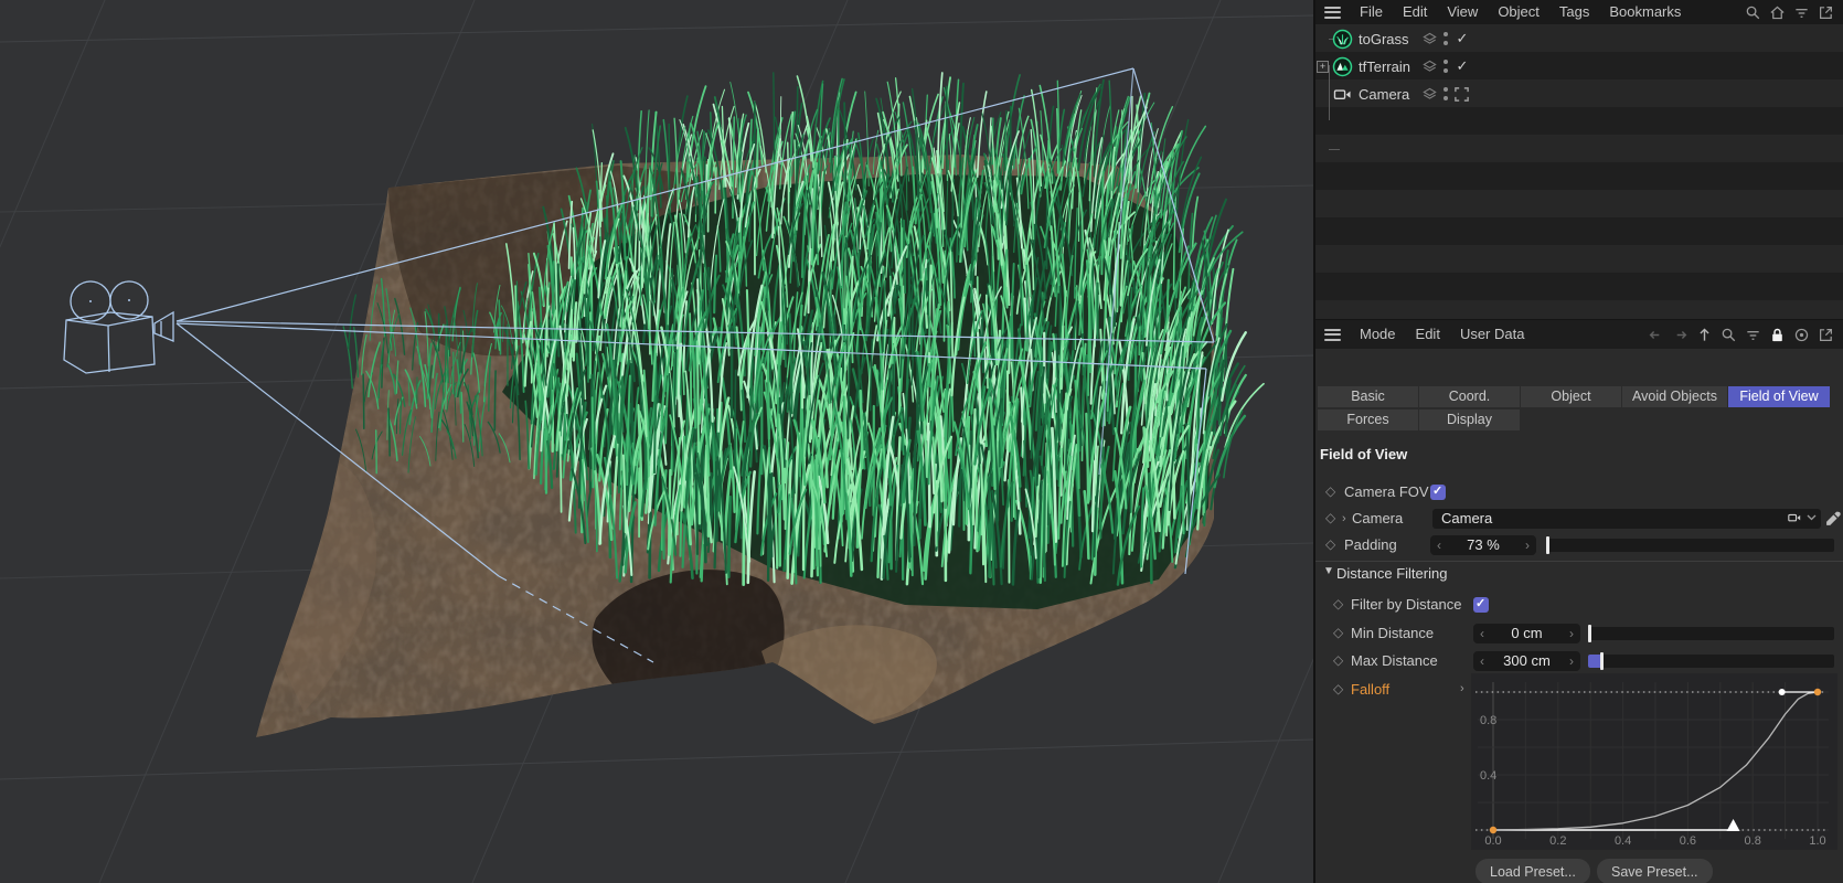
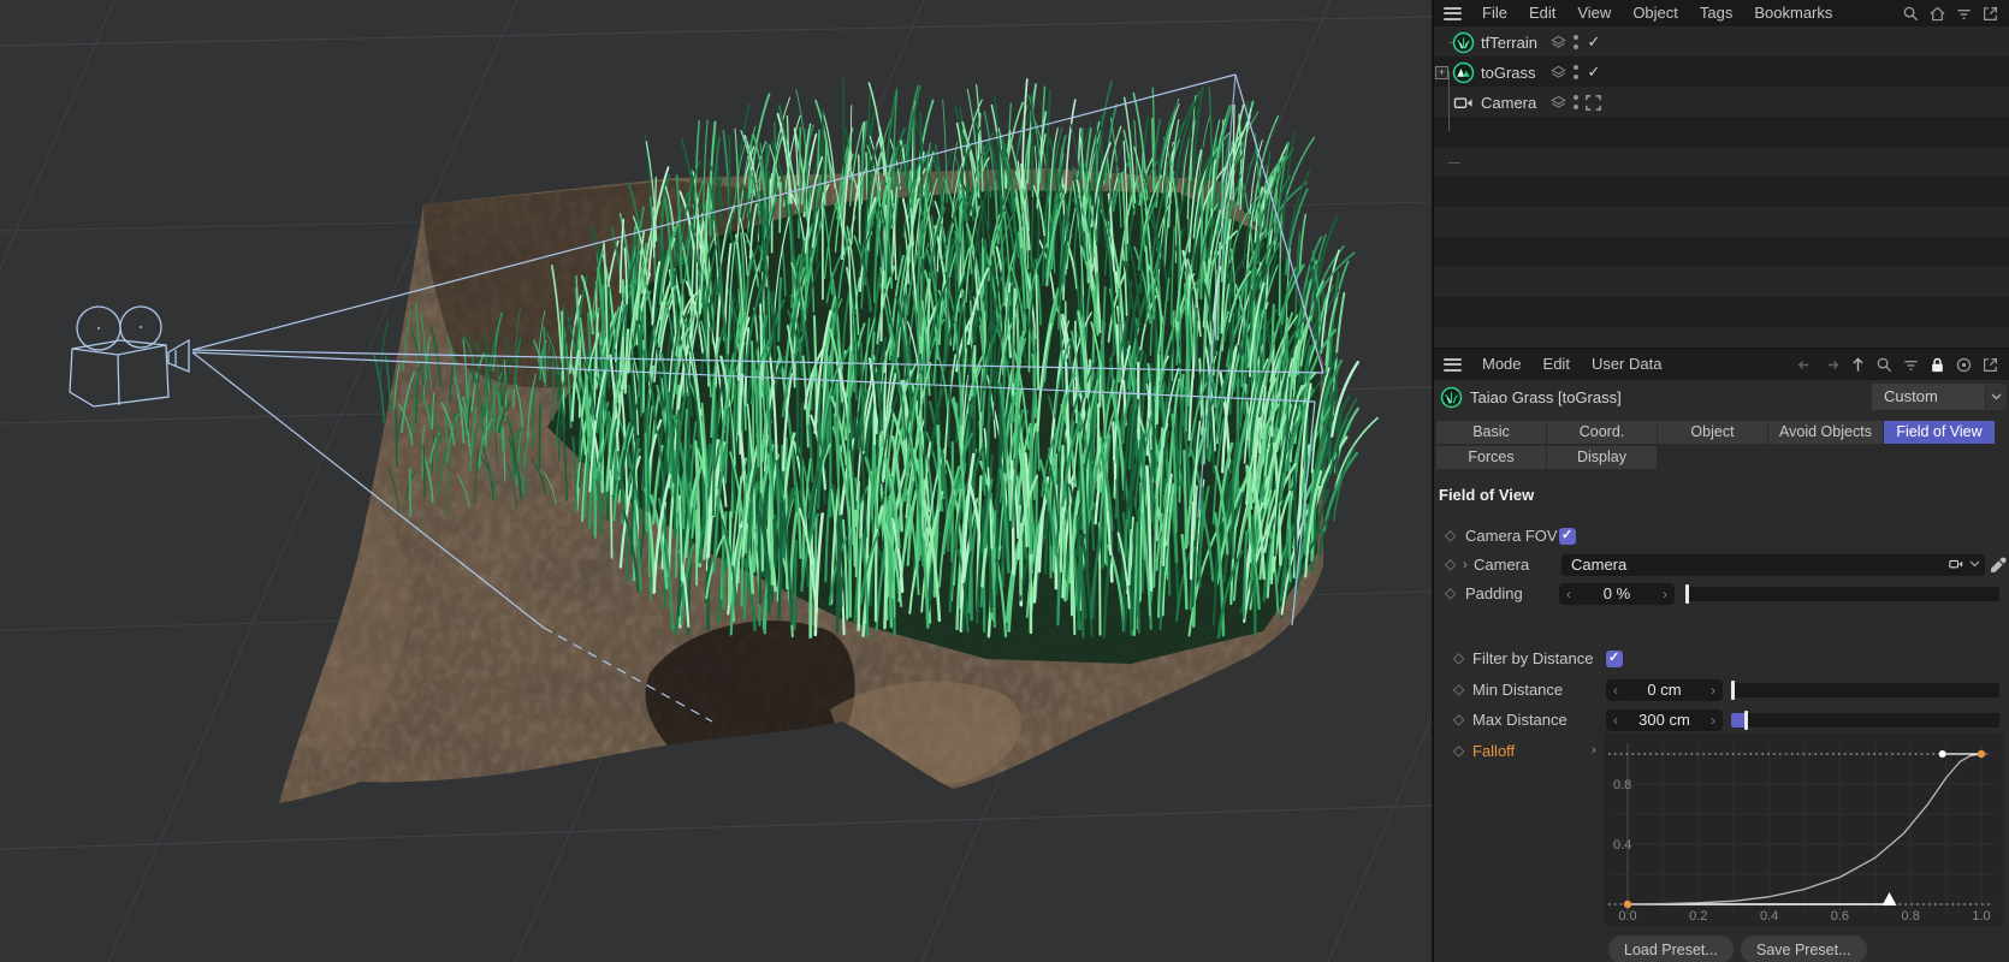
  File
  Edit
  View
  Object
  Tags
  Bookmarks
- toGrass
+ tfTerrain
  ✓
  +
- tfTerrain
+ toGrass
  ✓
  Camera
  Mode
  Edit
  User Data
+ Taiao Grass [toGrass]
+ Custom
  Basic
  Coord.
  Object
  Avoid Objects
  Field of View
  Forces
  Display
  Field of View
  ◇
  Camera FOV
  ◇
  ›
  Camera
  Camera
  ◇
  Padding
  ‹
- 73 %
+ 0 %
  ›
- ▼
- Distance Filtering
  ◇
  Filter by Distance
  ◇
  Min Distance
  ‹
  0 cm
  ›
  ◇
  Max Distance
  ‹
  300 cm
  ›
  ◇
  Falloff
  ›
  0.0
  0.2
  0.4
  0.6
  0.8
  1.0
  0.8
  0.4
  Load Preset...
  Save Preset...
